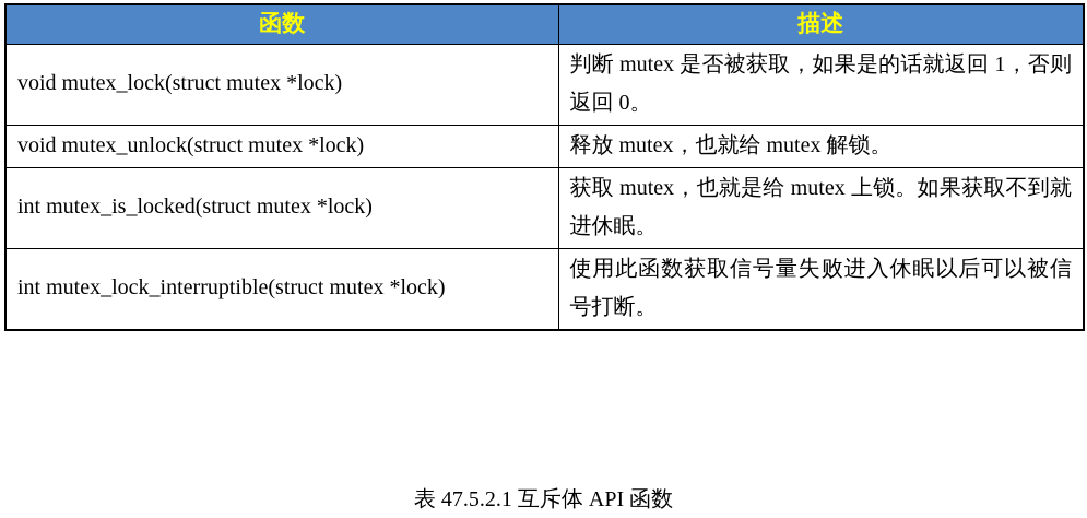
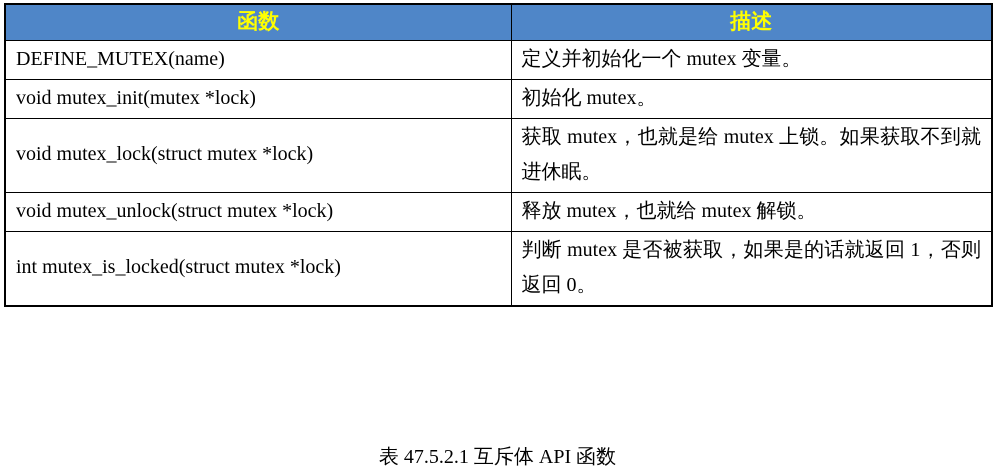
  函数	描述
+ DEFINE_MUTEX(name)	定义并初始化一个 mutex 变量。
+ void mutex_init(mutex *lock)	初始化 mutex。
- void mutex_lock(struct mutex *lock)	判断 mutex 是否被获取，如果是的话就返回 1，否则返回 0。
+ void mutex_lock(struct mutex *lock)	获取 mutex，也就是给 mutex 上锁。如果获取不到就进休眠。
  void mutex_unlock(struct mutex *lock)	释放 mutex，也就给 mutex 解锁。
- int mutex_is_locked(struct mutex *lock)	获取 mutex，也就是给 mutex 上锁。如果获取不到就进休眠。
+ int mutex_is_locked(struct mutex *lock)	判断 mutex 是否被获取，如果是的话就返回 1，否则返回 0。
- int mutex_lock_interruptible(struct mutex *lock)	使用此函数获取信号量失败进入休眠以后可以被信号打断。
  表 47.5.2.1 互斥体 API 函数
